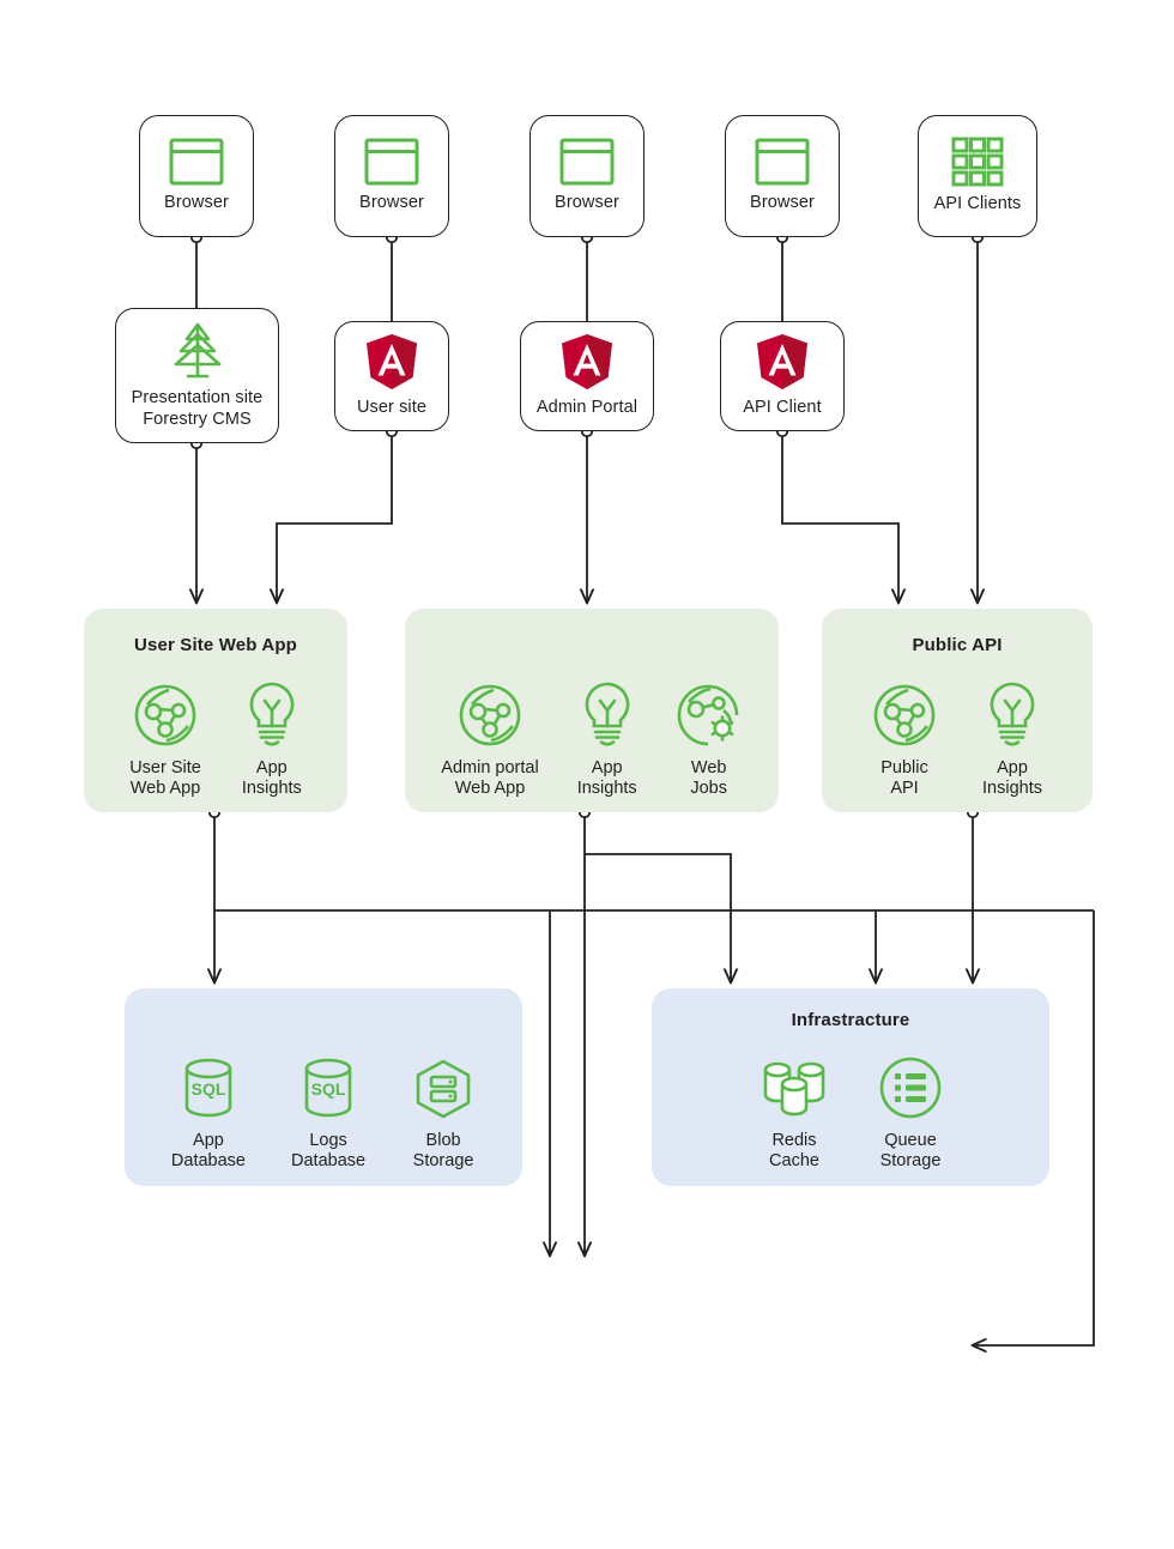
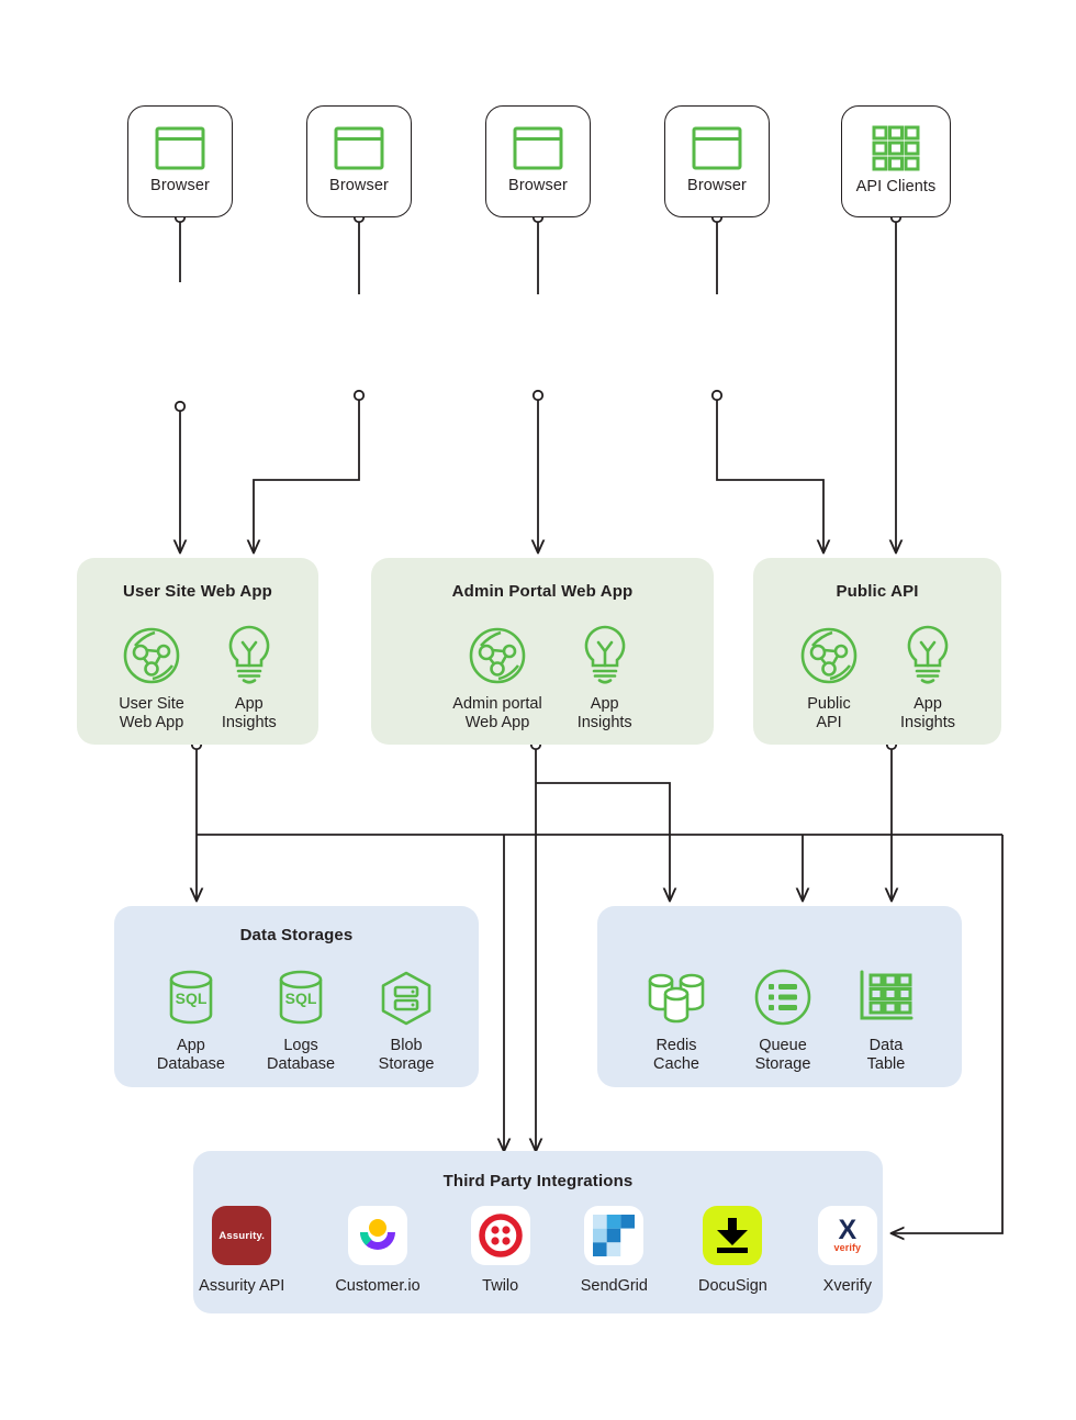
  Browser
  Browser
  Browser
  Browser
  API Clients
- Presentation site
- Forestry CMS
- User site
- Admin Portal
- API Client
  User Site Web App
  User Site
  Web App
  App
  Insights
+ Admin Portal Web App
  Admin portal
  Web App
  App
  Insights
- Web
- Jobs
  Public API
  Public
  API
  App
  Insights
+ Data Storages
  SQL
  App
  Database
  SQL
  Logs
  Database
  Blob
  Storage
- Infrastracture
  Redis
  Cache
  Queue
  Storage
+ Data
+ Table
+ Third Party Integrations
+ Assurity.
+ Assurity API
+ Customer.io
+ Twilo
+ SendGrid
+ DocuSign
+ X
+ verify
+ Xverify
